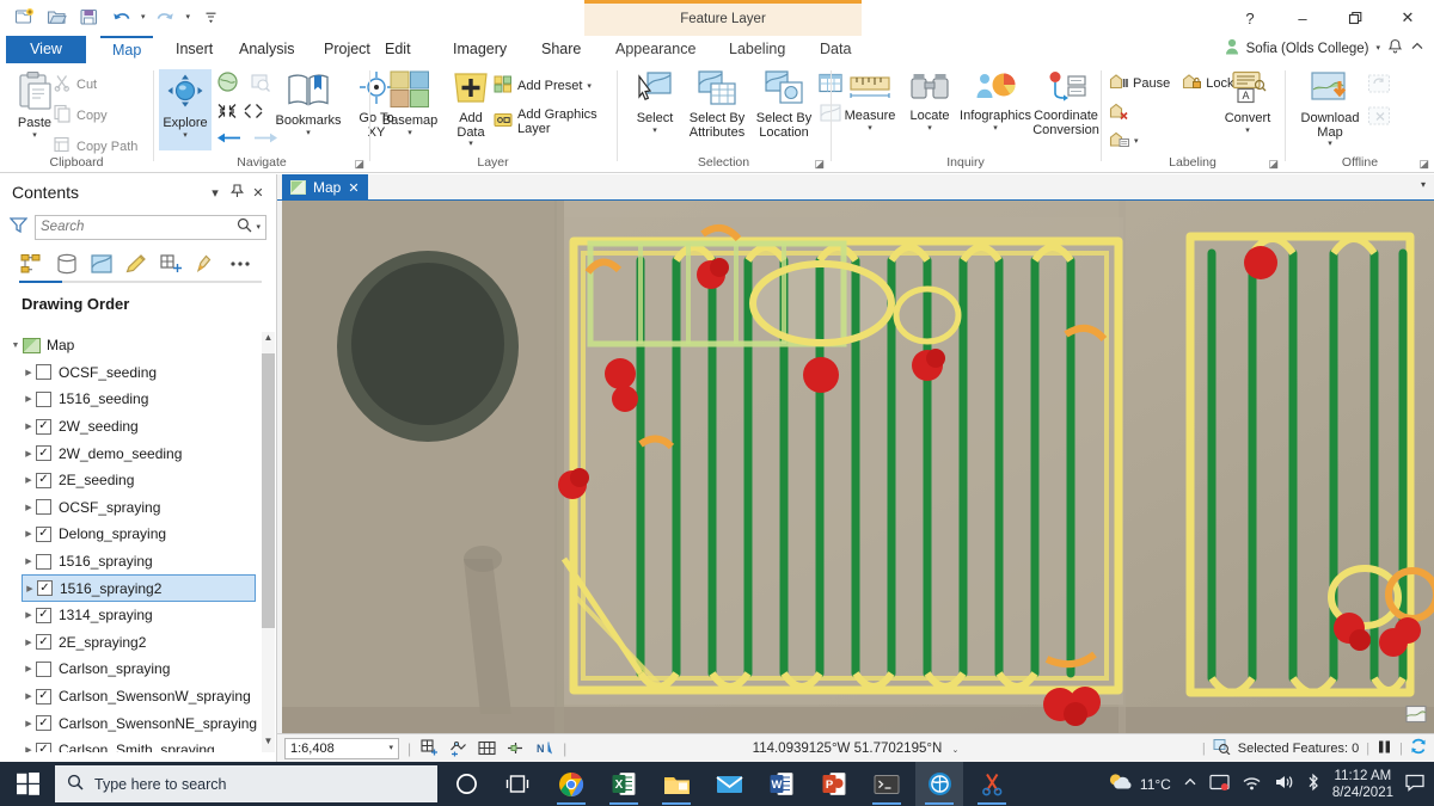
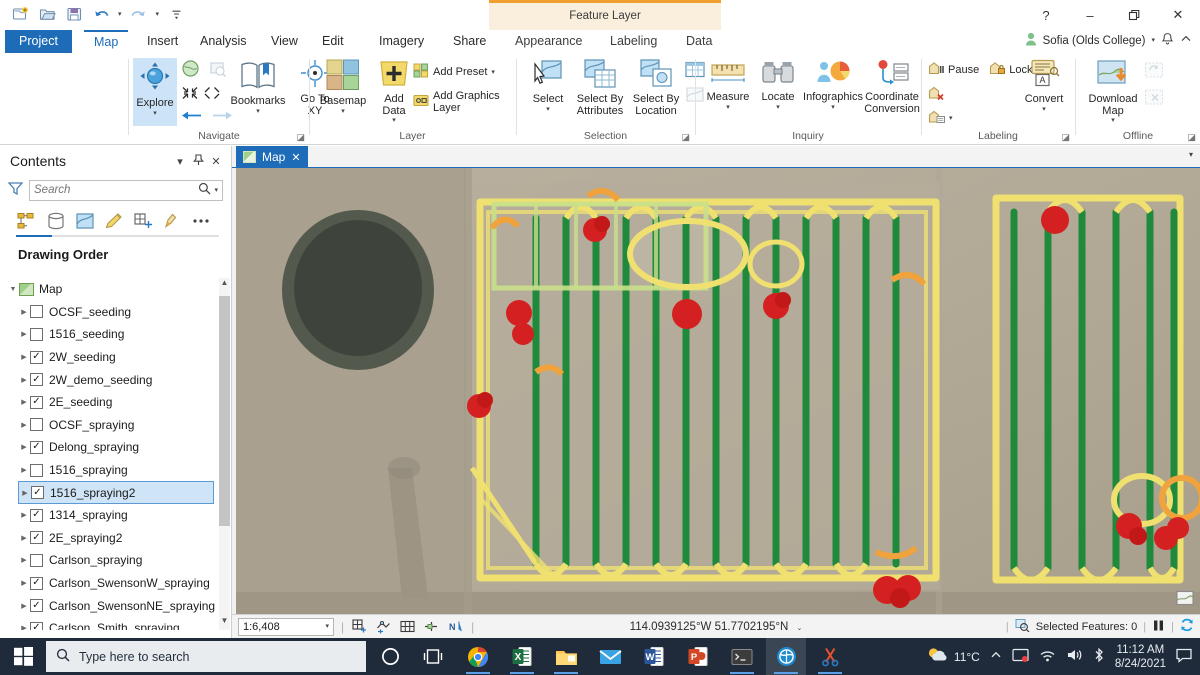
  ?
  –
  ✕
  Feature Layer
- View
+ Project
  Map
  Insert
  Analysis
- Project
+ View
  Edit
  Imagery
  Share
  Appearance
  Labeling
  Data
  Sofia (Olds College)
- Paste
- Cut
- Copy
- Copy Path
- Clipboard
  Explore
  Bookmarks
  Go To XY
  Navigate
  ◪
  Basemap
  Add Data
  Add Preset
  Add Graphics Layer
  Layer
  Select
  Select By Attributes
  Select By Location
  Selection
  ◪
  Measure
  Locate
  Infographics
  Coordinate Conversion
  Inquiry
  Pause
  Lock
  A
  Convert
  Labeling
  ◪
  Download Map
  Offline
  ◪
  Contents
  ▾
  ✕
  Search
  Drawing Order
  Map
  OCSF_seeding
  1516_seeding
  ✓
  2W_seeding
  ✓
  2W_demo_seeding
  ✓
  2E_seeding
  OCSF_spraying
  ✓
  Delong_spraying
  1516_spraying
  ✓
  1516_spraying2
  ✓
  1314_spraying
  ✓
  2E_spraying2
  Carlson_spraying
  ✓
  Carlson_SwensonW_spraying
  ✓
  Carlson_SwensonNE_spraying
  ✓
  Carlson_Smith_spraying
  ▲
  ▼
  Map
  ✕
  ▾
  1:6,408
  |
  N
  |
  114.0939125°W 51.7702195°N
  |
  Selected Features: 0
  |
  |
  Type here to search
  X
  W
  P
  11°C
  11:12 AM
  8/24/2021
